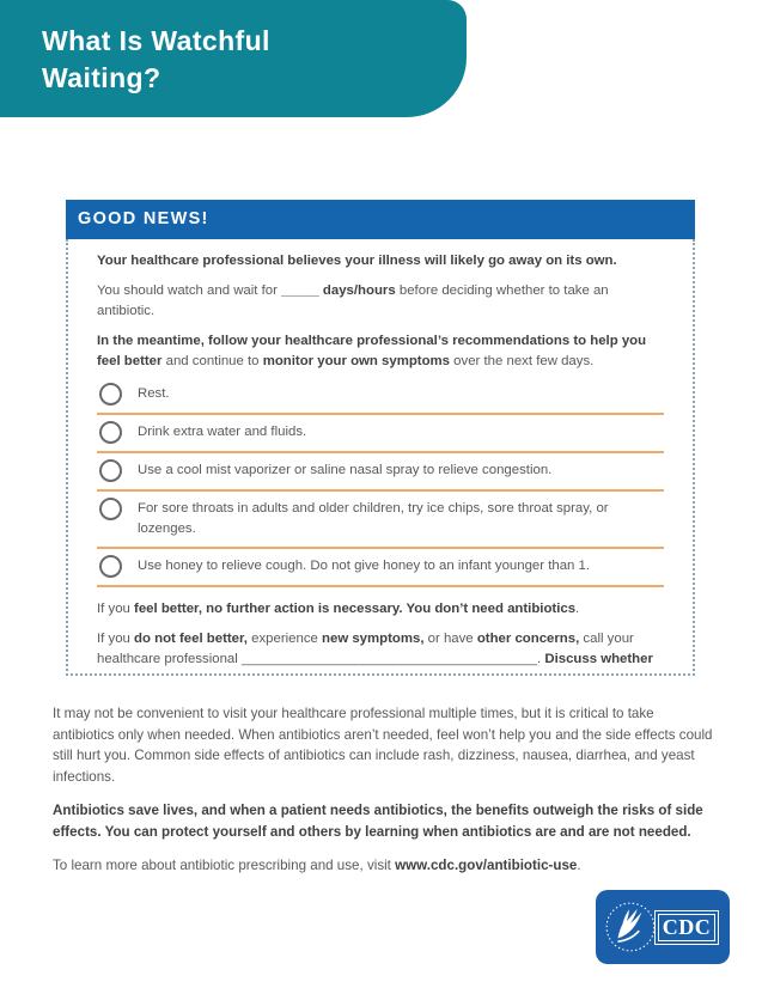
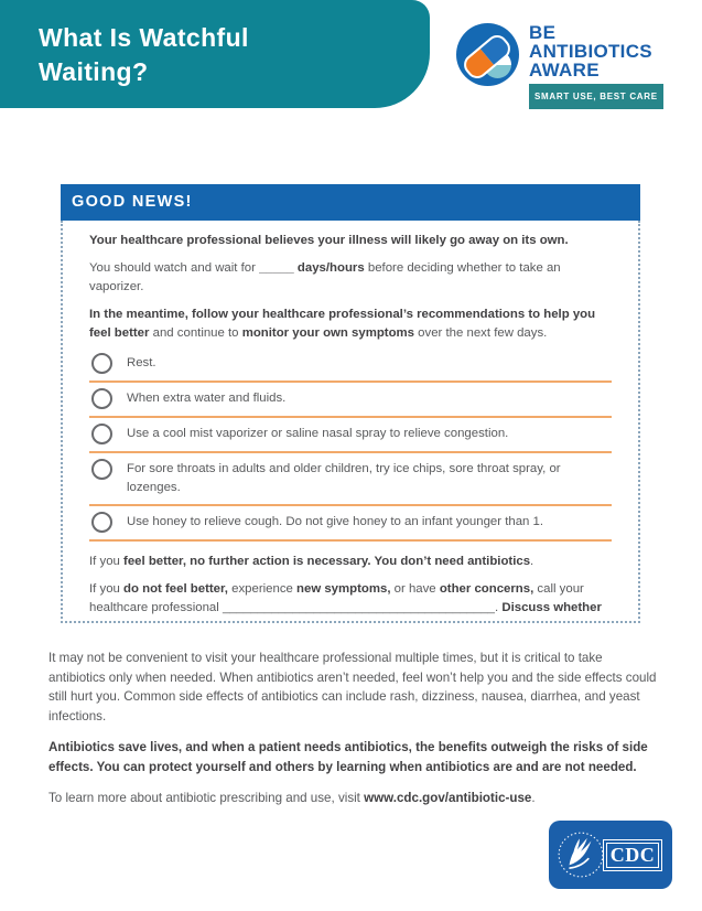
  What Is Watchful
  Waiting?
+ BE
+ ANTIBIOTICS
+ AWARE
+ SMART USE, BEST CARE
  GOOD NEWS!
  Your healthcare professional believes your illness will likely go away on its own.
- You should watch and wait for _____ days/hours before deciding whether to take an antibiotic.
+ You should watch and wait for _____ days/hours before deciding whether to take an vaporizer.
  In the meantime, follow your healthcare professional’s recommendations to help you feel better and continue to monitor your own symptoms over the next few days.
  Rest.
- Drink extra water and fluids.
+ When extra water and fluids.
  Use a cool mist vaporizer or saline nasal spray to relieve congestion.
  For sore throats in adults and older children, try ice chips, sore throat spray, or lozenges.
  Use honey to relieve cough. Do not give honey to an infant younger than 1.
  If you feel better, no further action is necessary. You don’t need antibiotics.
  If you do not feel better, experience new symptoms, or have other concerns, call your healthcare professional _______________________________________. Discuss whether
  It may not be convenient to visit your healthcare professional multiple times, but it is critical to take antibiotics only when needed. When antibiotics aren’t needed, feel won’t help you and the side effects could still hurt you. Common side effects of antibiotics can include rash, dizziness, nausea, diarrhea, and yeast infections.
  Antibiotics save lives, and when a patient needs antibiotics, the benefits outweigh the risks of side effects. You can protect yourself and others by learning when antibiotics are and are not needed.
  To learn more about antibiotic prescribing and use, visit www.cdc.gov/antibiotic-use.
  CDC
